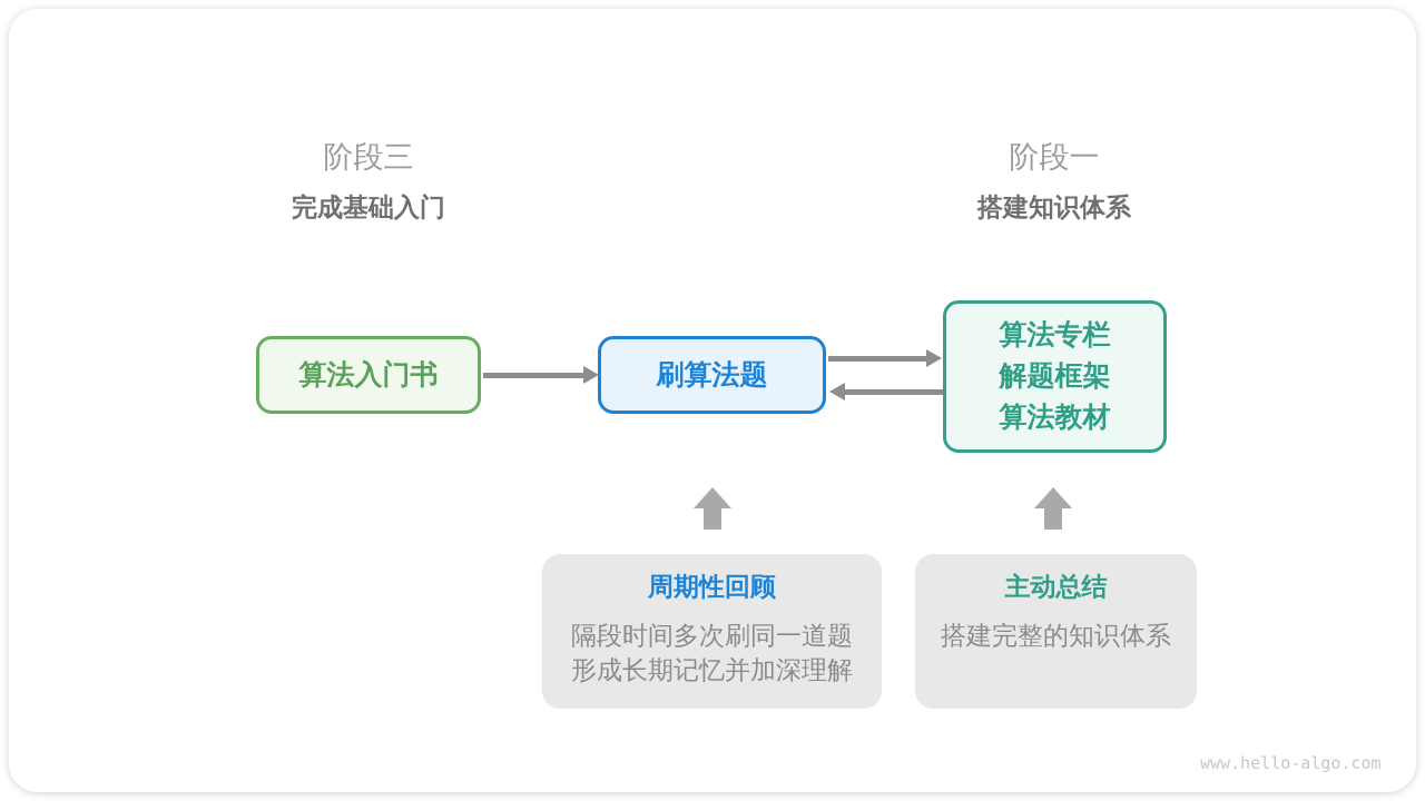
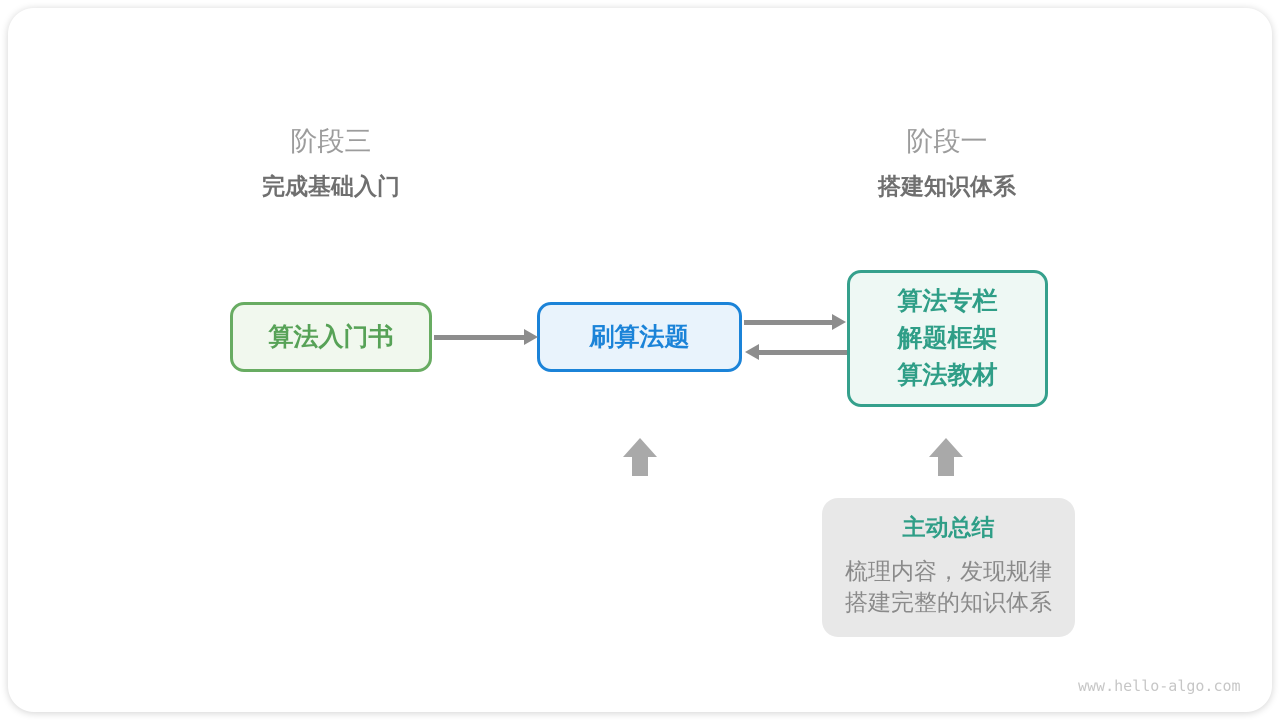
  阶段三
  完成基础入门
  阶段一
  搭建知识体系
  算法入门书
  刷算法题
  算法专栏
  解题框架
  算法教材
- 周期性回顾
- 隔段时间多次刷同一道题
- 形成长期记忆并加深理解
  主动总结
+ 梳理内容，发现规律
  搭建完整的知识体系
  www.hello-algo.com
